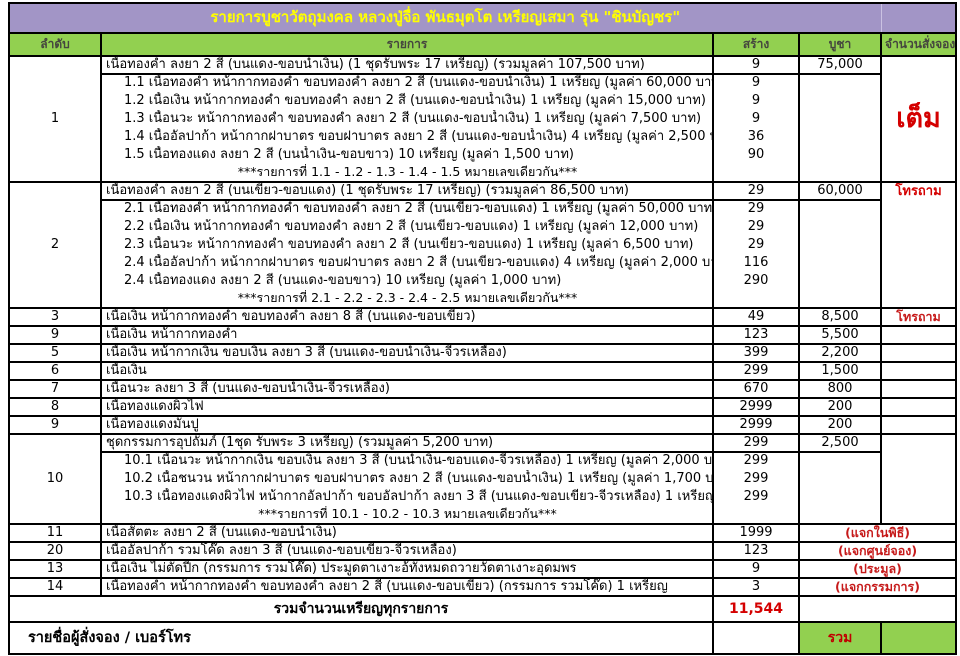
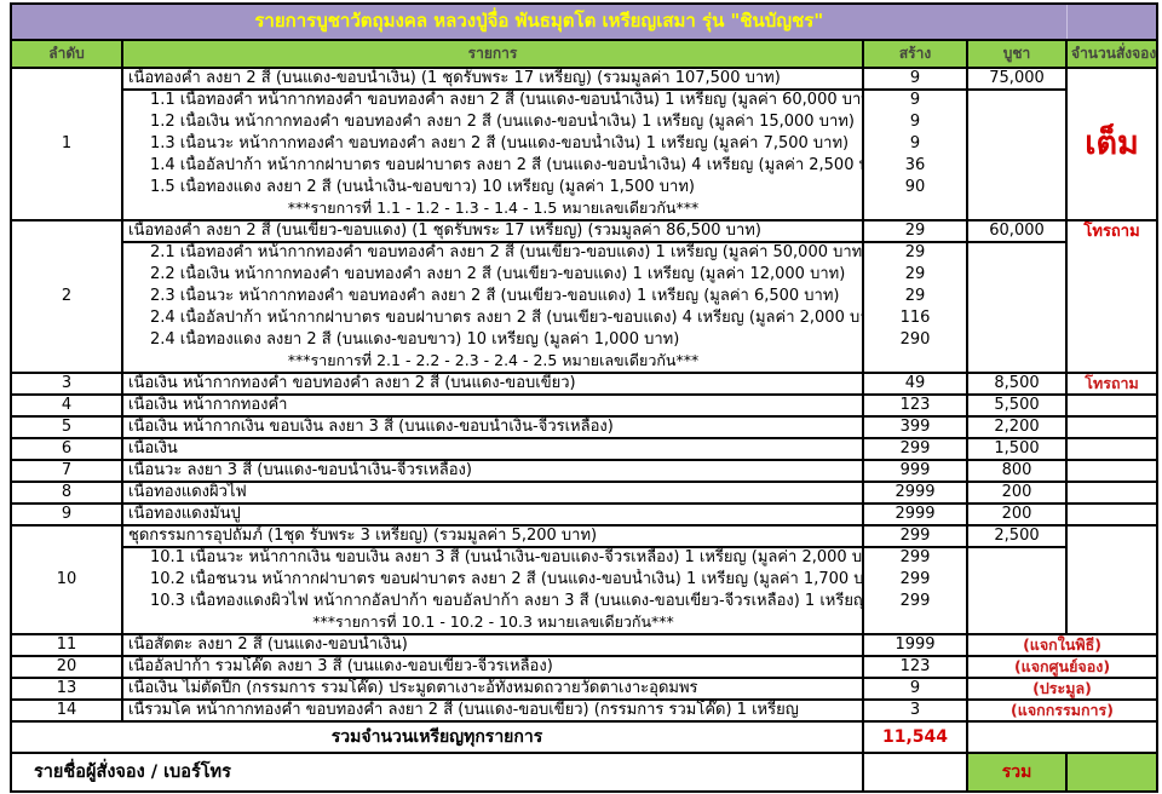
  รายการบูชาวัตถุมงคล หลวงปู่จื่อ พันธมุตโต เหรียญเสมา รุ่น "ชินบัญชร"
  ลำดับ	รายการ	สร้าง	บูชา	จำนวนสั่งจอง
  1	เนื้อทองคำ ลงยา 2 สี (บนแดง-ขอบน้ำเงิน) (1 ชุดรับพระ 17 เหรียญ) (รวมมูลค่า 107,500 บาท)	9	75,000	เต็ม
  1.1 เนื้อทองคำ หน้ากากทองคำ ขอบทองคำ ลงยา 2 สี (บนแดง-ขอบน้ำเงิน) 1 เหรียญ (มูลค่า 60,000 บา	9
  1.2 เนื้อเงิน หน้ากากทองคำ ขอบทองคำ ลงยา 2 สี (บนแดง-ขอบน้ำเงิน) 1 เหรียญ (มูลค่า 15,000 บาท)	9
  1.3 เนื้อนวะ หน้ากากทองคำ ขอบทองคำ ลงยา 2 สี (บนแดง-ขอบน้ำเงิน) 1 เหรียญ (มูลค่า 7,500 บาท)	9
  1.4 เนื้ออัลปาก้า หน้ากากฝาบาตร ขอบฝาบาตร ลงยา 2 สี (บนแดง-ขอบน้ำเงิน) 4 เหรียญ (มูลค่า 2,500	36
  1.5 เนื้อทองแดง ลงยา 2 สี (บนน้ำเงิน-ขอบขาว) 10 เหรียญ (มูลค่า 1,500 บาท)	90
  ***รายการที่ 1.1 - 1.2 - 1.3 - 1.4 - 1.5 หมายเลขเดียวกัน***
  2	เนื้อทองคำ ลงยา 2 สี (บนเขียว-ขอบแดง) (1 ชุดรับพระ 17 เหรียญ) (รวมมูลค่า 86,500 บาท)	29	60,000	โทรถาม
  2.1 เนื้อทองคำ หน้ากากทองคำ ขอบทองคำ ลงยา 2 สี (บนเขียว-ขอบแดง) 1 เหรียญ (มูลค่า 50,000 บาท	29
  2.2 เนื้อเงิน หน้ากากทองคำ ขอบทองคำ ลงยา 2 สี (บนเขียว-ขอบแดง) 1 เหรียญ (มูลค่า 12,000 บาท)	29
  2.3 เนื้อนวะ หน้ากากทองคำ ขอบทองคำ ลงยา 2 สี (บนเขียว-ขอบแดง) 1 เหรียญ (มูลค่า 6,500 บาท)	29
  2.4 เนื้ออัลปาก้า หน้ากากฝาบาตร ขอบฝาบาตร ลงยา 2 สี (บนเขียว-ขอบแดง) 4 เหรียญ (มูลค่า 2,000 บ	116
  2.4 เนื้อทองแดง ลงยา 2 สี (บนแดง-ขอบขาว) 10 เหรียญ (มูลค่า 1,000 บาท)	290
  ***รายการที่ 2.1 - 2.2 - 2.3 - 2.4 - 2.5 หมายเลขเดียวกัน***
- 3	เนื้อเงิน หน้ากากทองคำ ขอบทองคำ ลงยา 8 สี (บนแดง-ขอบเขียว)	49	8,500	โทรถาม
+ 3	เนื้อเงิน หน้ากากทองคำ ขอบทองคำ ลงยา 2 สี (บนแดง-ขอบเขียว)	49	8,500	โทรถาม
- 9	เนื้อเงิน หน้ากากทองคำ	123	5,500
+ 4	เนื้อเงิน หน้ากากทองคำ	123	5,500
  5	เนื้อเงิน หน้ากากเงิน ขอบเงิน ลงยา 3 สี (บนแดง-ขอบน้ำเงิน-จีวรเหลือง)	399	2,200
  6	เนื้อเงิน	299	1,500
- 7	เนื้อนวะ ลงยา 3 สี (บนแดง-ขอบน้ำเงิน-จีวรเหลือง)	670	800
+ 7	เนื้อนวะ ลงยา 3 สี (บนแดง-ขอบน้ำเงิน-จีวรเหลือง)	999	800
  8	เนื้อทองแดงผิวไฟ	2999	200
  9	เนื้อทองแดงมันปู	2999	200
  10	ชุดกรรมการอุปถัมภ์ (1ชุด รับพระ 3 เหรียญ) (รวมมูลค่า 5,200 บาท)	299	2,500
  10.1 เนื้อนวะ หน้ากากเงิน ขอบเงิน ลงยา 3 สี (บนน้ำเงิน-ขอบแดง-จีวรเหลือง) 1 เหรียญ (มูลค่า 2,000 บ	299
  10.2 เนื้อชนวน หน้ากากฝาบาตร ขอบฝาบาตร ลงยา 2 สี (บนแดง-ขอบน้ำเงิน) 1 เหรียญ (มูลค่า 1,700 บ	299
  10.3 เนื้อทองแดงผิวไฟ หน้ากากอัลปาก้า ขอบอัลปาก้า ลงยา 3 สี (บนแดง-ขอบเขียว-จีวรเหลือง) 1 เหรียญ	299
  ***รายการที่ 10.1 - 10.2 - 10.3 หมายเลขเดียวกัน***
  11	เนื้อสัตตะ ลงยา 2 สี (บนแดง-ขอบน้ำเงิน)	1999	(แจกในพิธี)
  20	เนื้ออัลปาก้า รวมโค๊ด ลงยา 3 สี (บนแดง-ขอบเขียว-จีวรเหลือง)	123	(แจกศูนย์จอง)
  13	เนื้อเงิน ไม่ตัดปีก (กรรมการ รวมโค๊ด) ประมูดตาเงาะอ้ทั้งหมดถวายวัดตาเงาะอุดมพร	9	(ประมูล)
- 14	เนื้อทองคำ หน้ากากทองคำ ขอบทองคำ ลงยา 2 สี (บนแดง-ขอบเขียว) (กรรมการ รวมโค๊ด) 1 เหรียญ	3	(แจกกรรมการ)
+ 14	เนื้รวมโค หน้ากากทองคำ ขอบทองคำ ลงยา 2 สี (บนแดง-ขอบเขียว) (กรรมการ รวมโค๊ด) 1 เหรียญ	3	(แจกกรรมการ)
  รวมจำนวนเหรียญทุกรายการ	11,544
  รายชื่อผู้สั่งจอง / เบอร์โทร		รวม
